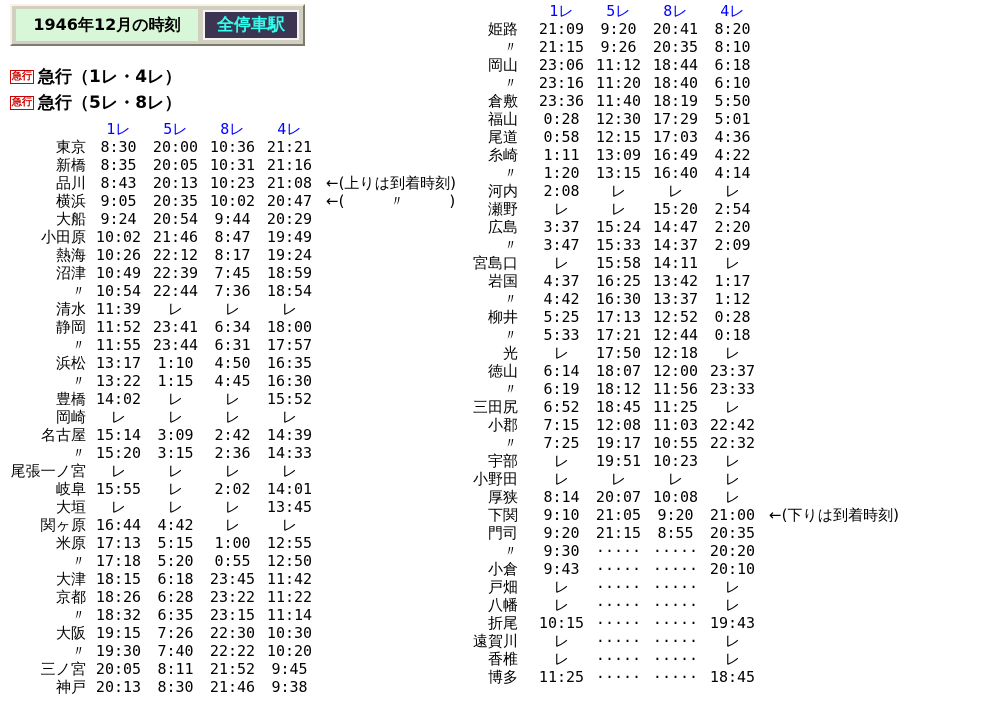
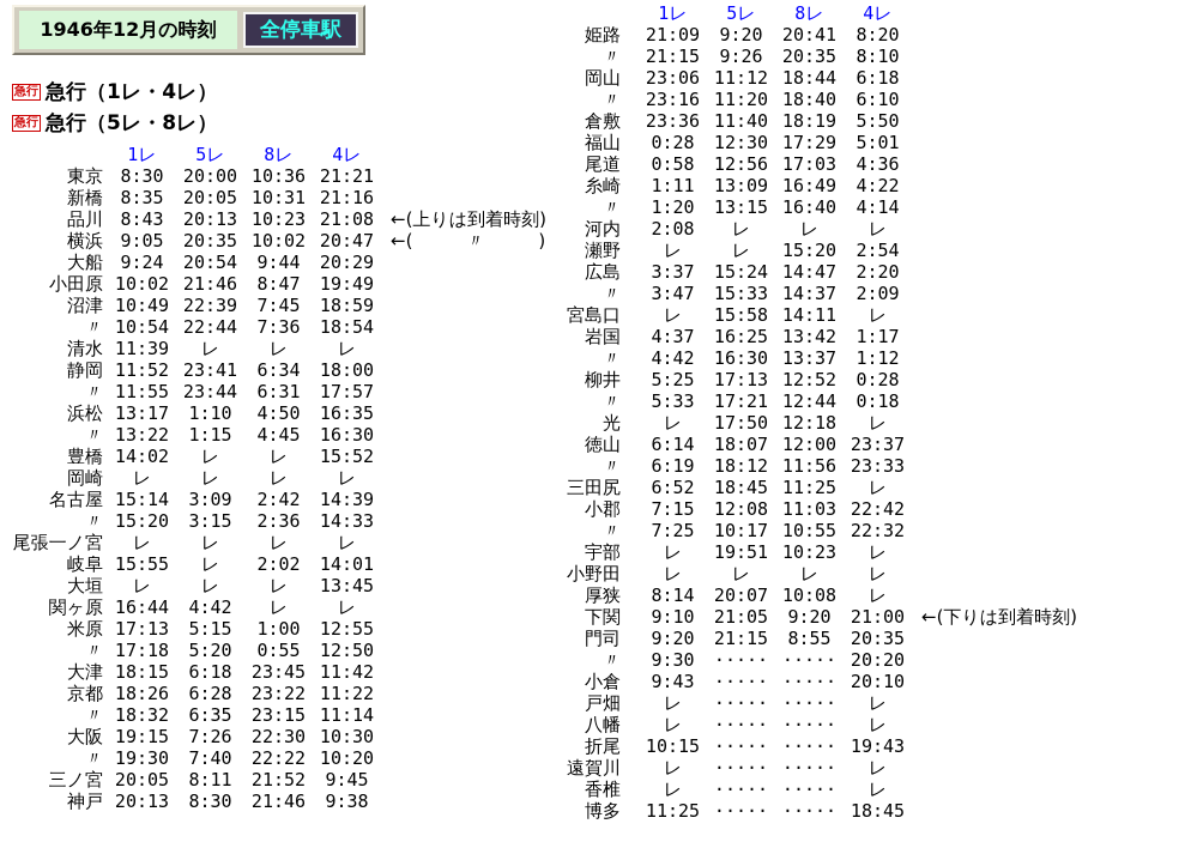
  1946年12月の時刻
  全停車駅
  急行
  急行（1レ・4レ）
  急行
  急行（5レ・8レ）
  1レ
  5レ
  8レ
  4レ
  東京
  8:30
  20:00
  10:36
  21:21
  新橋
  8:35
  20:05
  10:31
  21:16
  品川
  8:43
  20:13
  10:23
  21:08
  ←(上りは到着時刻)
  横浜
  9:05
  20:35
  10:02
  20:47
  ←( 〃 )
  大船
  9:24
  20:54
  9:44
  20:29
  小田原
  10:02
  21:46
  8:47
  19:49
- 熱海
- 10:26
- 22:12
- 8:17
- 19:24
  沼津
  10:49
  22:39
  7:45
  18:59
  〃
  10:54
  22:44
  7:36
  18:54
  清水
  11:39
  レ
  レ
  レ
  静岡
  11:52
  23:41
  6:34
  18:00
  〃
  11:55
  23:44
  6:31
  17:57
  浜松
  13:17
  1:10
  4:50
  16:35
  〃
  13:22
  1:15
  4:45
  16:30
  豊橋
  14:02
  レ
  レ
  15:52
  岡崎
  レ
  レ
  レ
  レ
  名古屋
  15:14
  3:09
  2:42
  14:39
  〃
  15:20
  3:15
  2:36
  14:33
  尾張一ノ宮
  レ
  レ
  レ
  レ
  岐阜
  15:55
  レ
  2:02
  14:01
  大垣
  レ
  レ
  レ
  13:45
  関ヶ原
  16:44
  4:42
  レ
  レ
  米原
  17:13
  5:15
  1:00
  12:55
  〃
  17:18
  5:20
  0:55
  12:50
  大津
  18:15
  6:18
  23:45
  11:42
  京都
  18:26
  6:28
  23:22
  11:22
  〃
  18:32
  6:35
  23:15
  11:14
  大阪
  19:15
  7:26
  22:30
  10:30
  〃
  19:30
  7:40
  22:22
  10:20
  三ノ宮
  20:05
  8:11
  21:52
  9:45
  神戸
  20:13
  8:30
  21:46
  9:38
  1レ
  5レ
  8レ
  4レ
  姫路
  21:09
  9:20
  20:41
  8:20
  〃
  21:15
  9:26
  20:35
  8:10
  岡山
  23:06
  11:12
  18:44
  6:18
  〃
  23:16
  11:20
  18:40
  6:10
  倉敷
  23:36
  11:40
  18:19
  5:50
  福山
  0:28
  12:30
  17:29
  5:01
  尾道
  0:58
- 12:15
+ 12:56
  17:03
  4:36
  糸崎
  1:11
  13:09
  16:49
  4:22
  〃
  1:20
  13:15
  16:40
  4:14
  河内
  2:08
  レ
  レ
  レ
  瀬野
  レ
  レ
  15:20
  2:54
  広島
  3:37
  15:24
  14:47
  2:20
  〃
  3:47
  15:33
  14:37
  2:09
  宮島口
  レ
  15:58
  14:11
  レ
  岩国
  4:37
  16:25
  13:42
  1:17
  〃
  4:42
  16:30
  13:37
  1:12
  柳井
  5:25
  17:13
  12:52
  0:28
  〃
  5:33
  17:21
  12:44
  0:18
  光
  レ
  17:50
  12:18
  レ
  徳山
  6:14
  18:07
  12:00
  23:37
  〃
  6:19
  18:12
  11:56
  23:33
  三田尻
  6:52
  18:45
  11:25
  レ
  小郡
  7:15
  12:08
  11:03
  22:42
  〃
  7:25
- 19:17
+ 10:17
  10:55
  22:32
  宇部
  レ
  19:51
  10:23
  レ
  小野田
  レ
  レ
  レ
  レ
  厚狭
  8:14
  20:07
  10:08
  レ
  下関
  9:10
  21:05
  9:20
  21:00
  ←(下りは到着時刻)
  門司
  9:20
  21:15
  8:55
  20:35
  〃
  9:30
  ·····
  ·····
  20:20
  小倉
  9:43
  ·····
  ·····
  20:10
  戸畑
  レ
  ·····
  ·····
  レ
  八幡
  レ
  ·····
  ·····
  レ
  折尾
  10:15
  ·····
  ·····
  19:43
  遠賀川
  レ
  ·····
  ·····
  レ
  香椎
  レ
  ·····
  ·····
  レ
  博多
  11:25
  ·····
  ·····
  18:45
